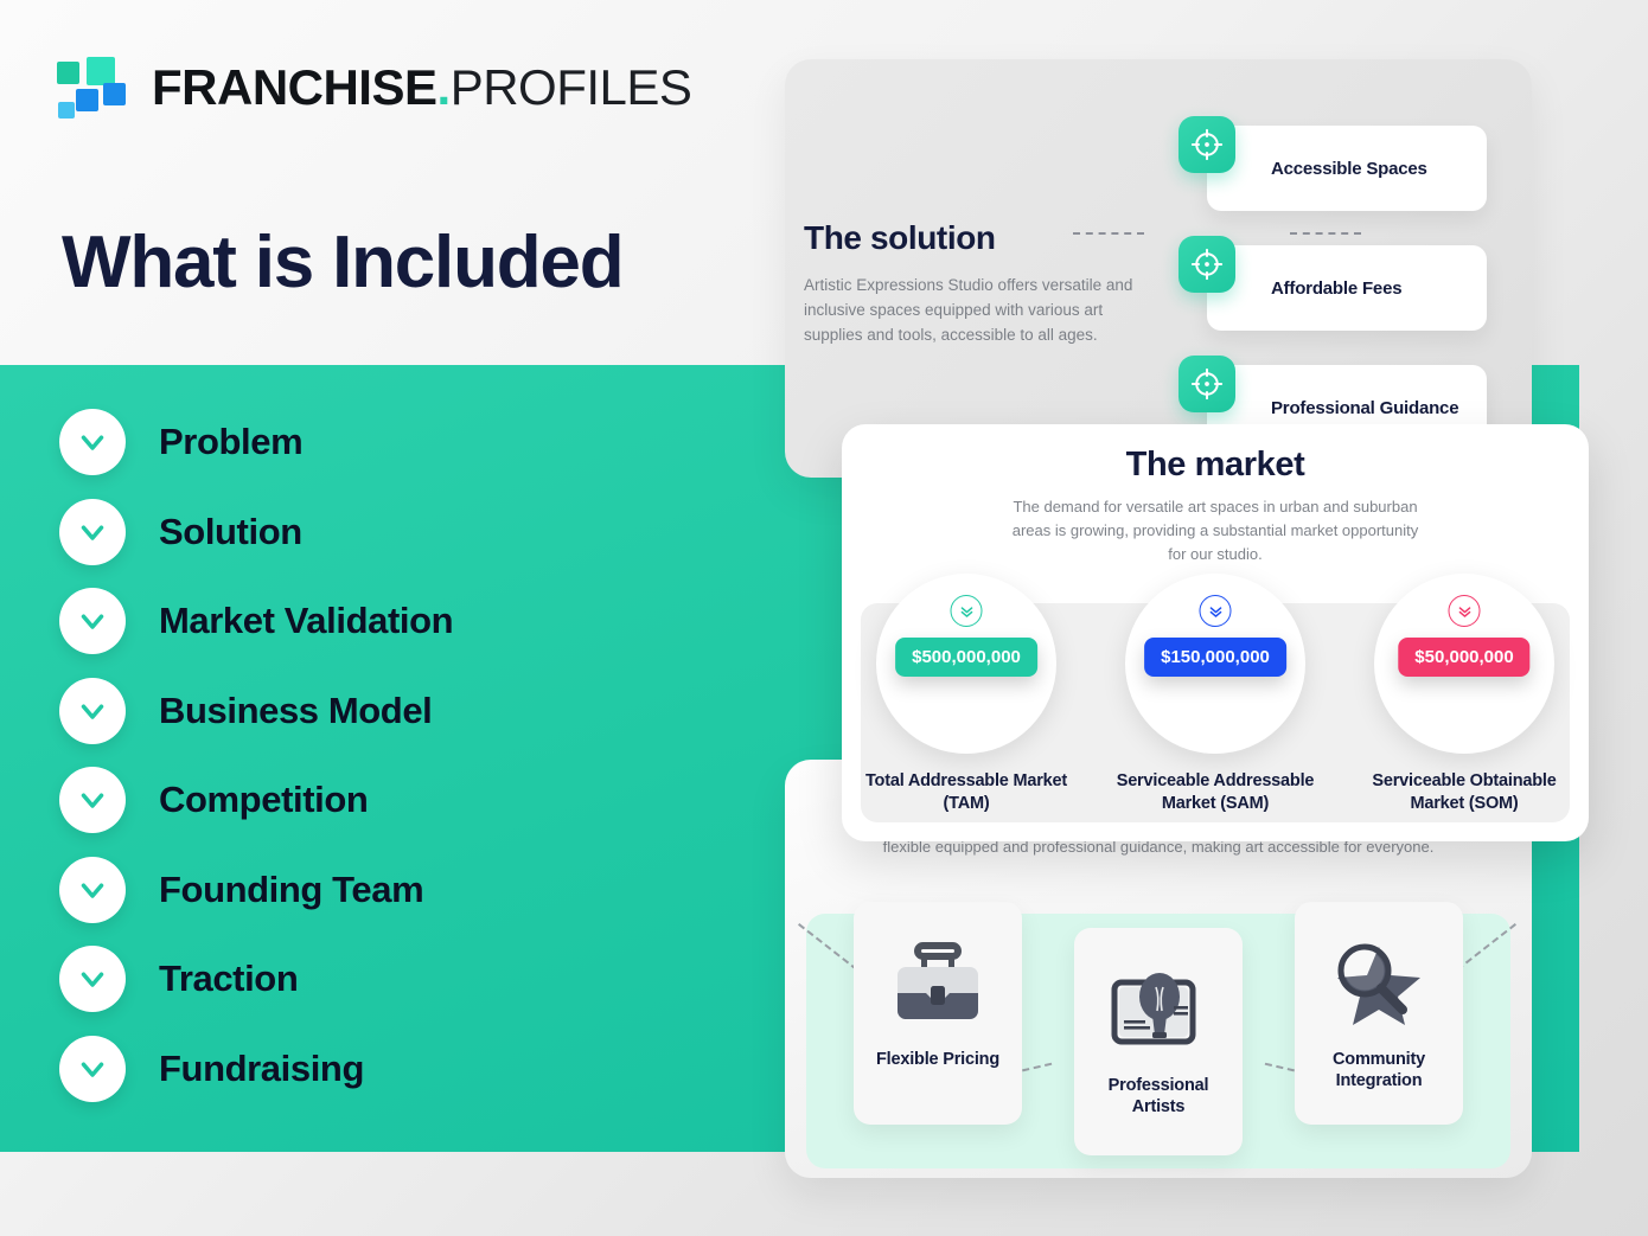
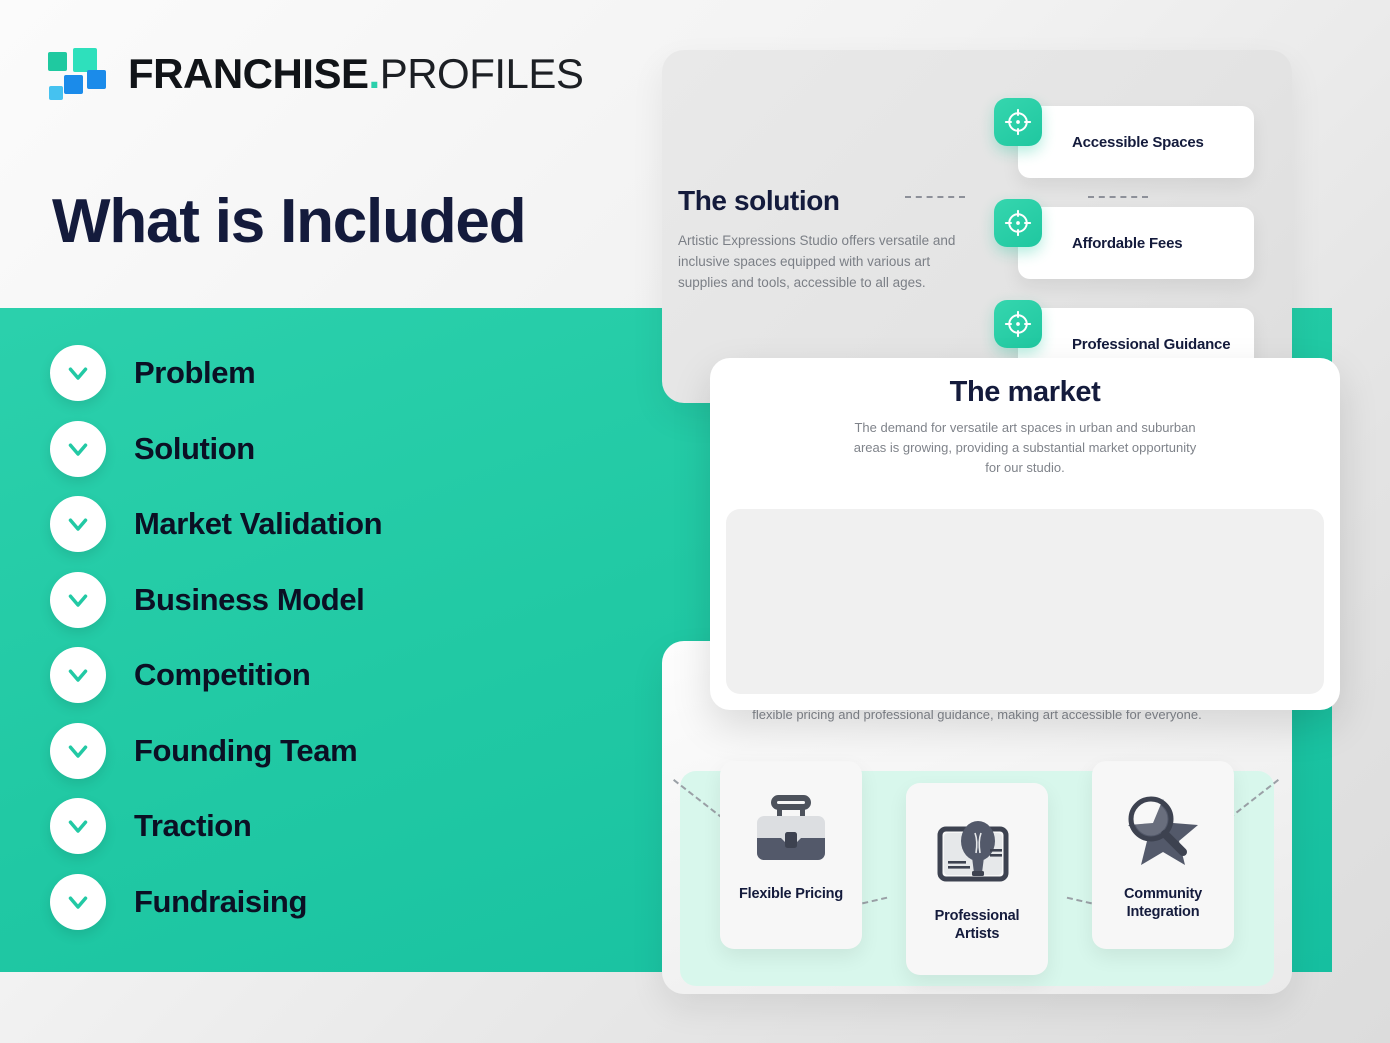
  FRANCHISE.PROFILES
  What is Included
  Problem
  Solution
  Market Validation
  Business Model
  Competition
  Founding Team
  Traction
  Fundraising
  The solution
  Artistic Expressions Studio offers versatile and inclusive spaces equipped with various art supplies and tools, accessible to all ages.
  Accessible Spaces
  Affordable Fees
  Professional Guidance
- flexible equipped and professional guidance, making art accessible for everyone.
+ flexible pricing and professional guidance, making art accessible for everyone.
  Flexible Pricing
  Professional Artists
  Community Integration
  The market
  The demand for versatile art spaces in urban and suburban areas is growing, providing a substantial market opportunity for our studio.
- $500,000,000
- Total Addressable Market (TAM)
- $150,000,000
- Serviceable Addressable Market (SAM)
- $50,000,000
- Serviceable Obtainable Market (SOM)
